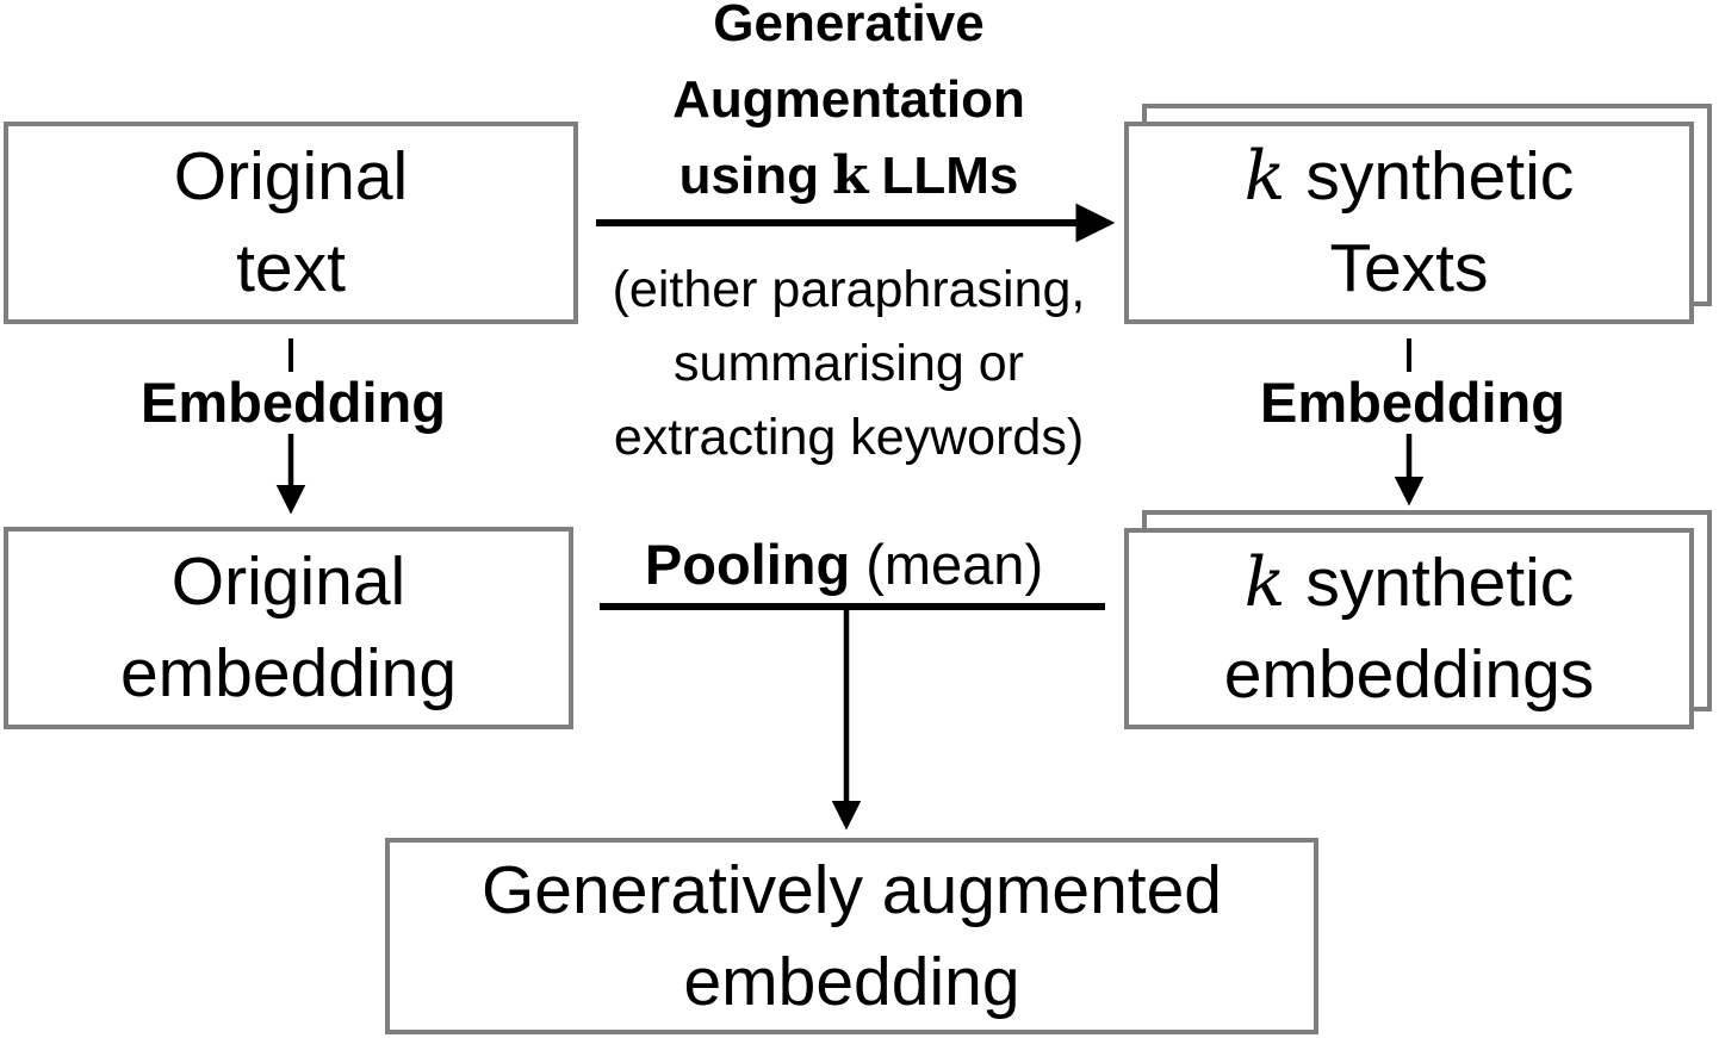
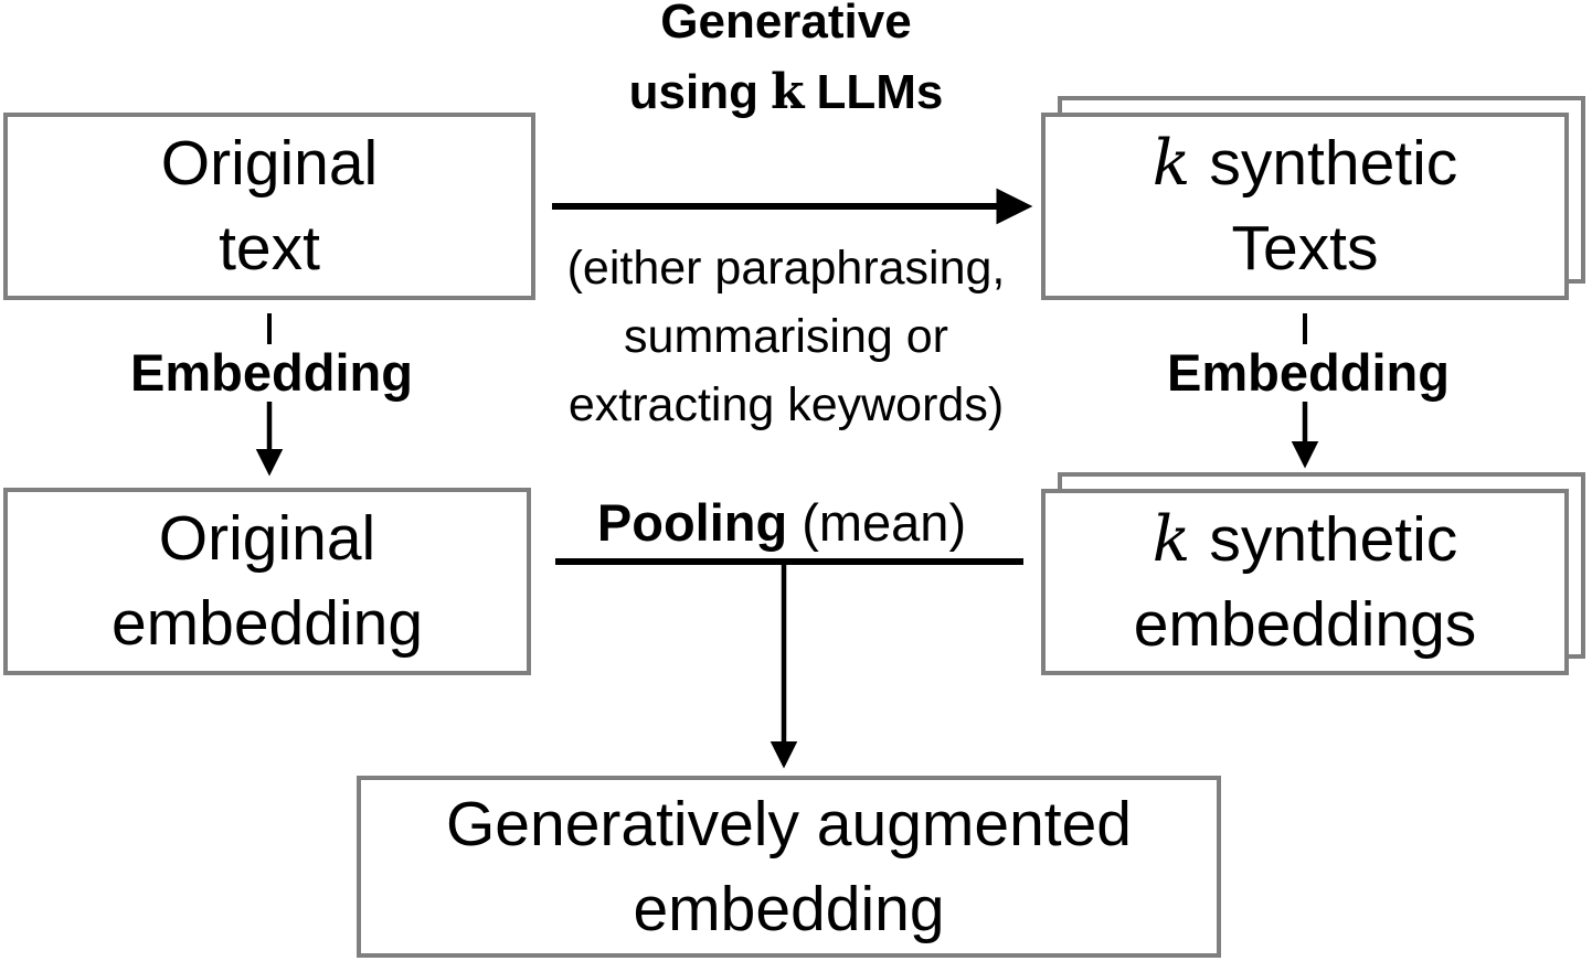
  Original
  text
  k synthetic
  Texts
  Generative
- Augmentation
  using k LLMs
  (either paraphrasing,
  summarising or
  extracting keywords)
  Embedding
  Embedding
  Original
  embedding
  k synthetic
  embeddings
  Pooling (mean)
  Generatively augmented
  embedding
